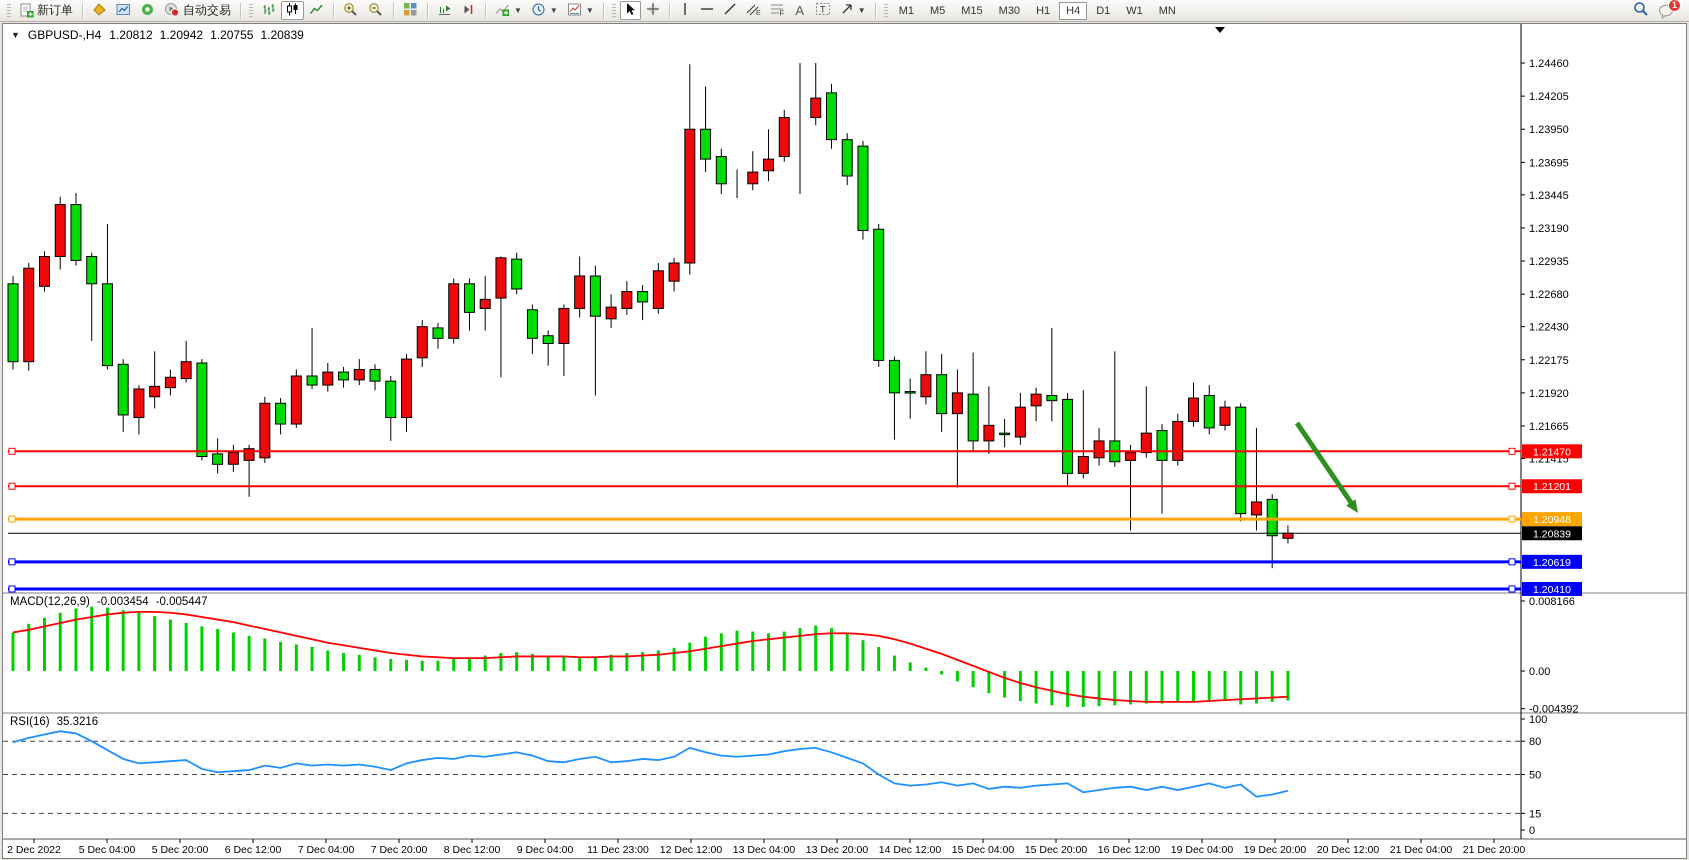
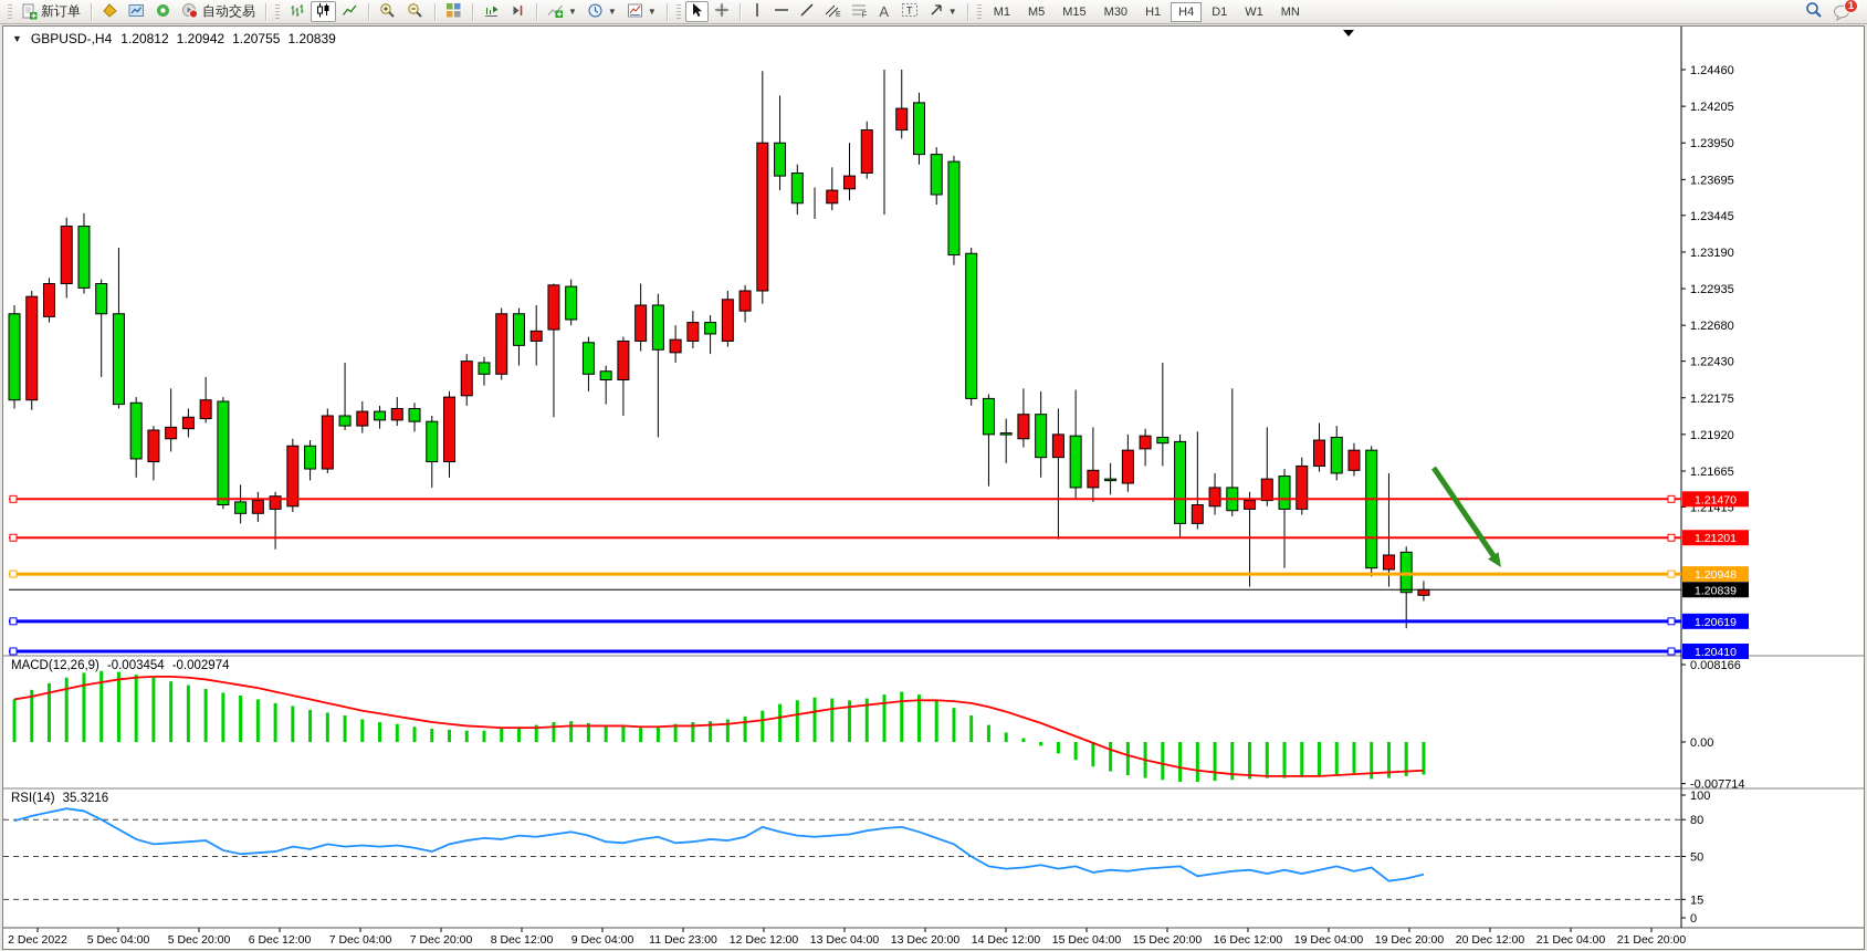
  新订单
  自动交易
  ▼
  ▼
  ▼
  F
  A
  T
  ▼
  M1
  M5
  M15
  M30
  H1
  H4
  D1
  W1
  MN
  1
  ▼
  GBPUSD-,H4
  1.20812
  1.20942
  1.20755
  1.20839
  MACD(12,26,9)
  -0.003454
- -0.005447
+ -0.002974
- RSI(16)
+ RSI(14)
  35.3216
  1.24460
  1.24205
  1.23950
  1.23695
  1.23445
  1.23190
  1.22935
  1.22680
  1.22430
  1.22175
  1.21920
  1.21665
  1.21415
  0.008166
  0.00
- -0.004392
+ -0.007714
  100
  80
  50
  15
  0
  2 Dec 2022
  5 Dec 04:00
  5 Dec 20:00
  6 Dec 12:00
  7 Dec 04:00
  7 Dec 20:00
  8 Dec 12:00
  9 Dec 04:00
  11 Dec 23:00
  12 Dec 12:00
  13 Dec 04:00
  13 Dec 20:00
  14 Dec 12:00
  15 Dec 04:00
  15 Dec 20:00
  16 Dec 12:00
  19 Dec 04:00
  19 Dec 20:00
  20 Dec 12:00
  21 Dec 04:00
  21 Dec 20:00
  1.21470
  1.21201
  1.20948
  1.20839
  1.20619
  1.20410
